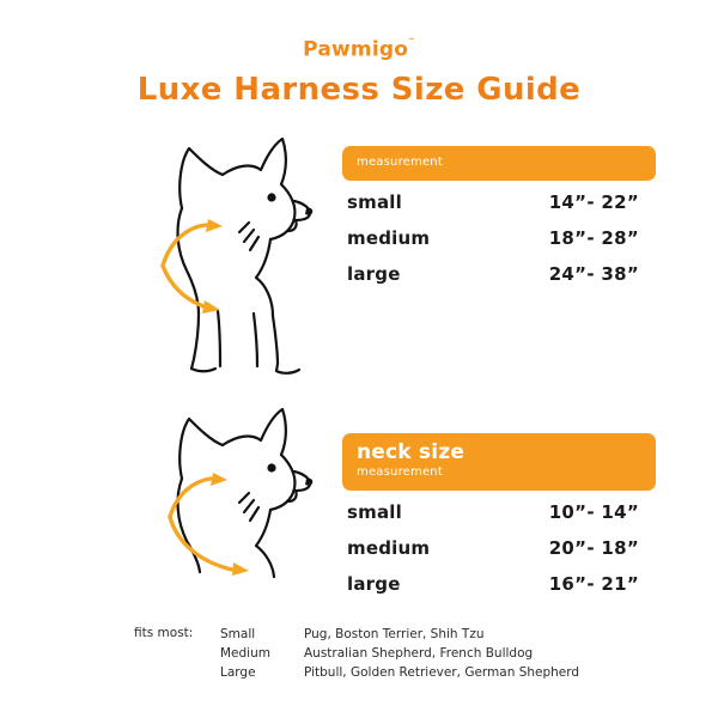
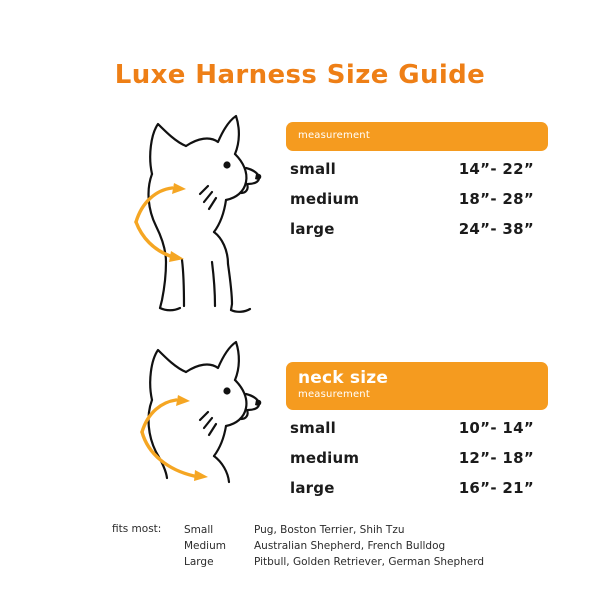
- Pawmigo¨
  Luxe Harness Size Guide
  measurement
  small
  14”- 22”
  medium
  18”- 28”
  large
  24”- 38”
  neck size
  measurement
  small
  10”- 14”
  medium
- 20”- 18”
+ 12”- 18”
  large
  16”- 21”
  fits most:
  Small
  Pug, Boston Terrier, Shih Tzu
  Medium
  Australian Shepherd, French Bulldog
  Large
  Pitbull, Golden Retriever, German Shepherd
